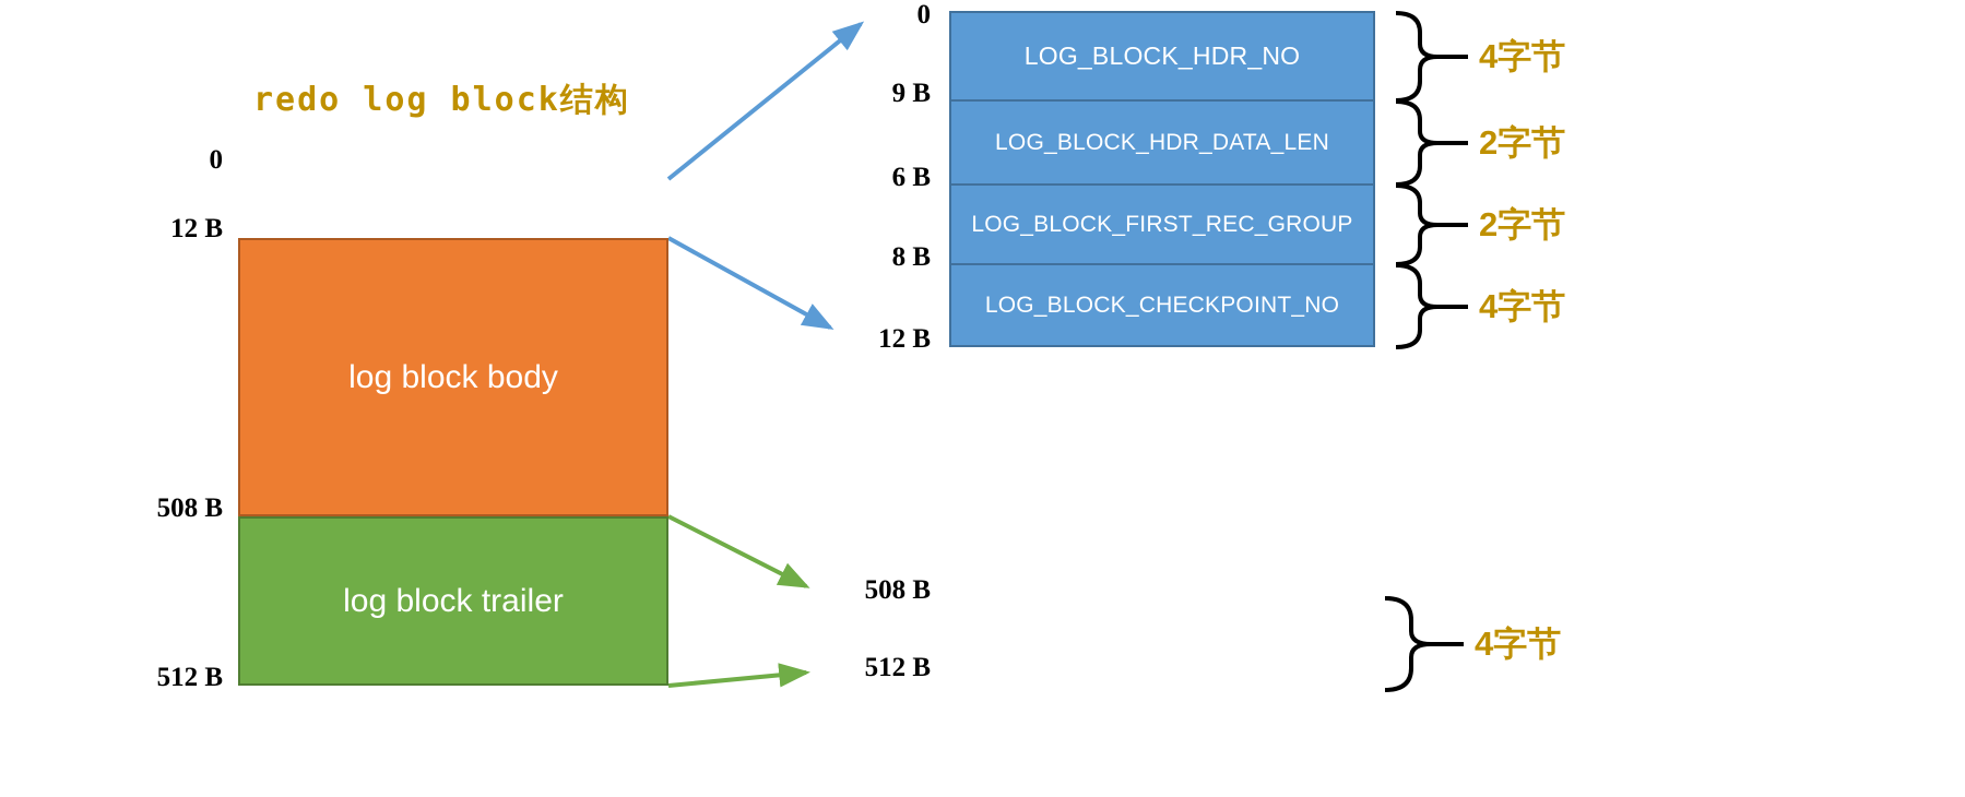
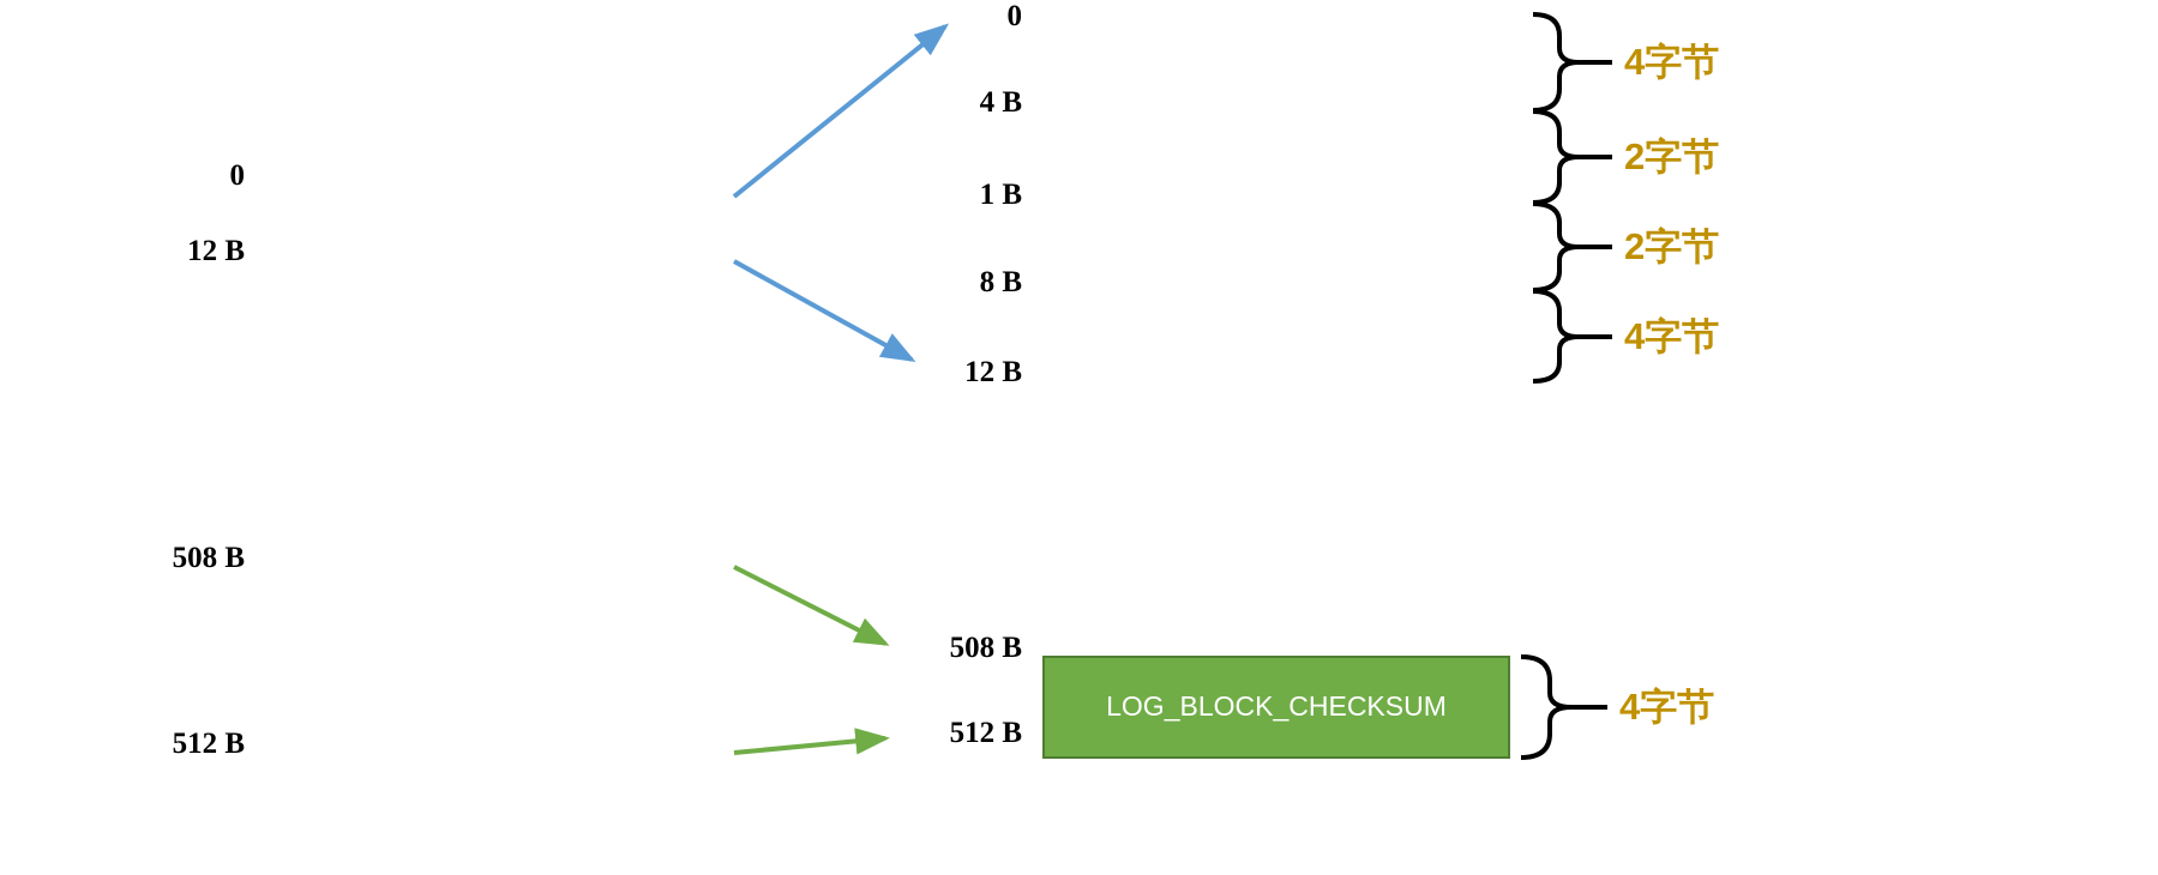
- redo log block结构
- log block body
- log block trailer
  0
  12 B
  508 B
  512 B
- LOG_BLOCK_HDR_NO
- LOG_BLOCK_HDR_DATA_LEN
- LOG_BLOCK_FIRST_REC_GROUP
- LOG_BLOCK_CHECKPOINT_NO
  0
- 9 B
+ 4 B
- 6 B
+ 1 B
  8 B
  12 B
  4字节
  2字节
  2字节
  4字节
+ LOG_BLOCK_CHECKSUM
  508 B
  512 B
  4字节
